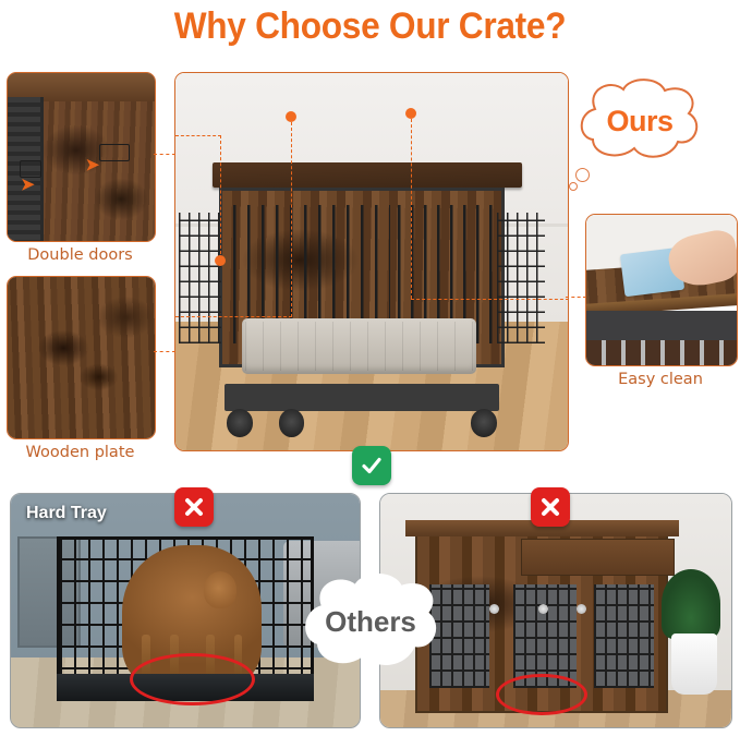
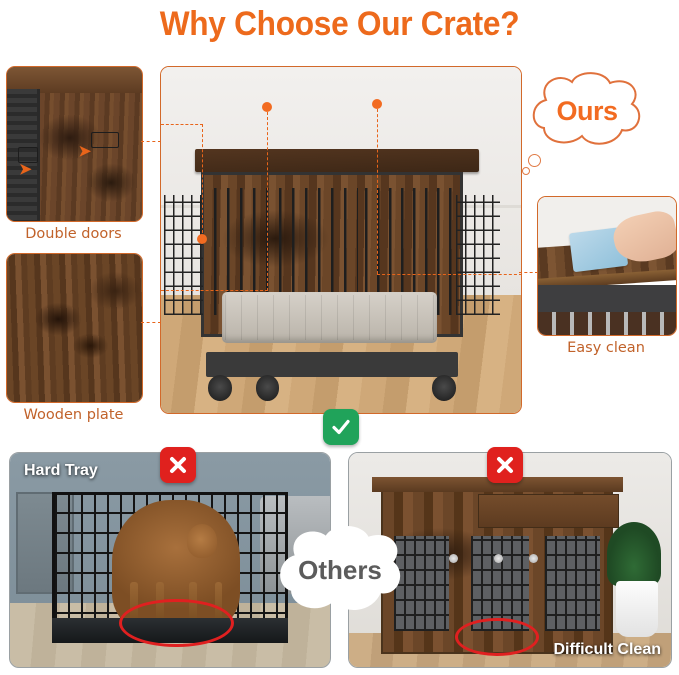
  Why Choose Our Crate?
  ➤
  ➤
  Double doors
  Wooden plate
  Ours
  Easy clean
  Hard Tray
+ Difficult Clean
  Others
